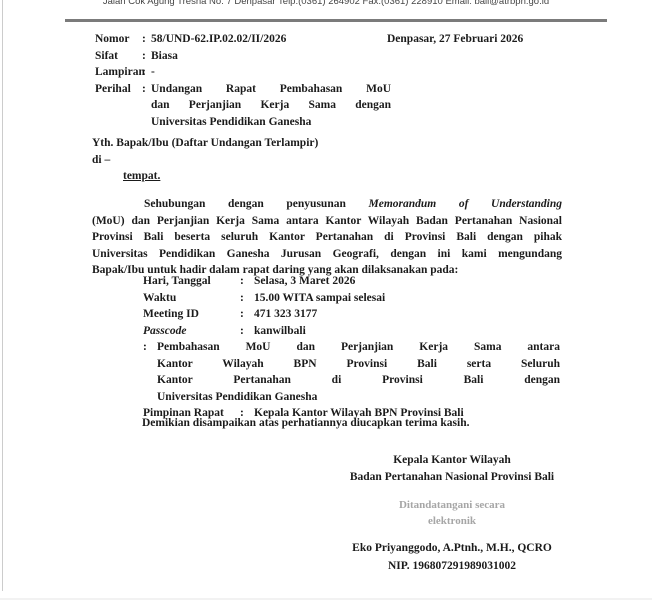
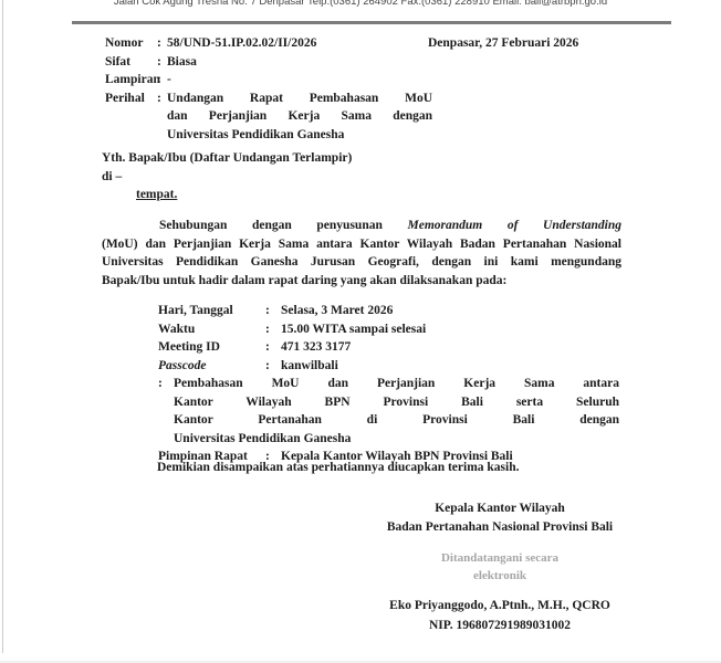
  Jalan Cok Agung Tresna No. 7 Denpasar Telp.(0361) 264902 Fax.(0361) 228910 Email: bali@atrbpn.go.id
  Denpasar, 27 Februari 2026
  Nomor
  :
- 58/UND-62.IP.02.02/II/2026
+ 58/UND-51.IP.02.02/II/2026
  Sifat
  :
  Biasa
  Lampiran
  :
  -
  Perihal
  :
  Undangan Rapat Pembahasan MoU
  dan Perjanjian Kerja Sama dengan
  Universitas Pendidikan Ganesha
  Yth. Bapak/Ibu (Daftar Undangan Terlampir)
  di –
  tempat.
  Sehubungan dengan penyusunan Memorandum of Understanding
  (MoU) dan Perjanjian Kerja Sama antara Kantor Wilayah Badan Pertanahan Nasional
- Provinsi Bali beserta seluruh Kantor Pertanahan di Provinsi Bali dengan pihak
  Universitas Pendidikan Ganesha Jurusan Geografi, dengan ini kami mengundang
  Bapak/Ibu untuk hadir dalam rapat daring yang akan dilaksanakan pada:
  Hari, Tanggal
  :
  Selasa, 3 Maret 2026
  Waktu
  :
  15.00 WITA sampai selesai
  Meeting ID
  :
  471 323 3177
  Passcode
  :
  kanwilbali
  :
  Pembahasan MoU dan Perjanjian Kerja Sama antara
  Kantor Wilayah BPN Provinsi Bali serta Seluruh
  Kantor Pertanahan di Provinsi Bali dengan
  Universitas Pendidikan Ganesha
  Pimpinan Rapat
  :
  Kepala Kantor Wilayah BPN Provinsi Bali
  Demikian disampaikan atas perhatiannya diucapkan terima kasih.
  Kepala Kantor Wilayah
  Badan Pertanahan Nasional Provinsi Bali
  Ditandatangani secara
  elektronik
  Eko Priyanggodo, A.Ptnh., M.H., QCRO
  NIP. 196807291989031002
